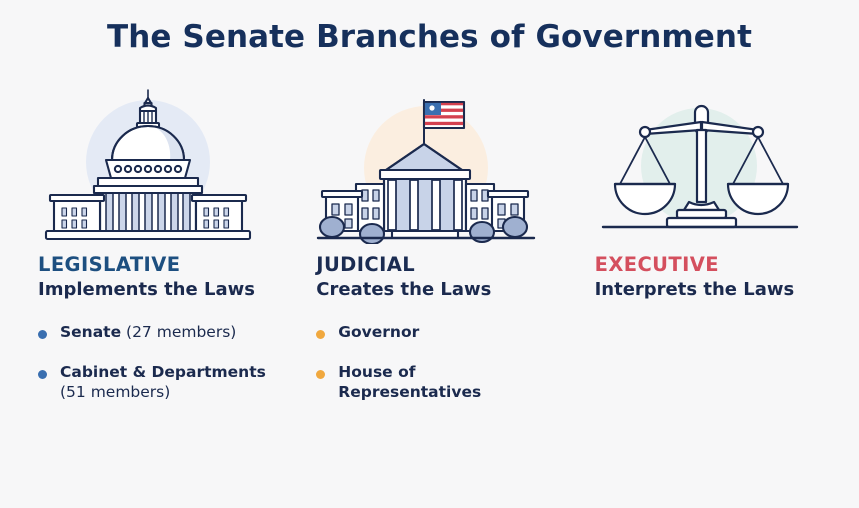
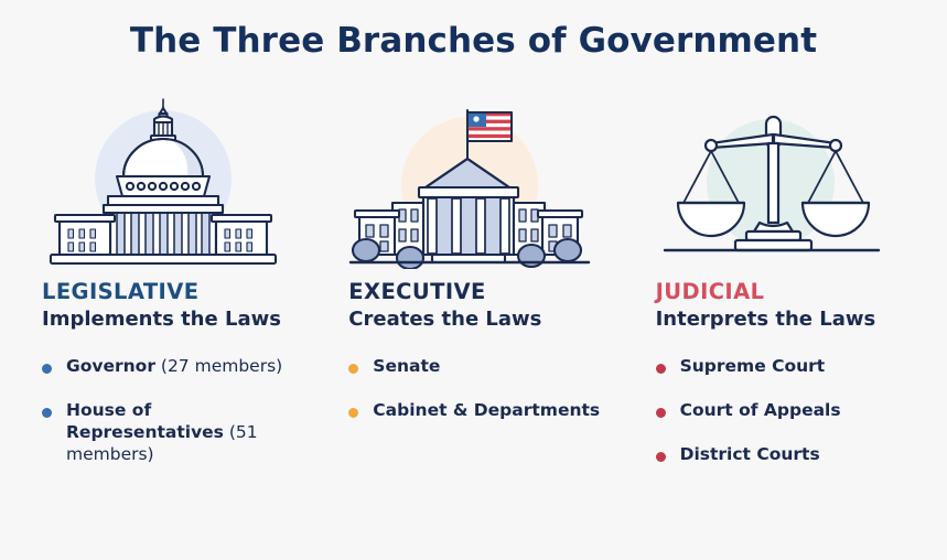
- The Senate Branches of Government
+ The Three Branches of Government
  LEGISLATIVE
  Implements the Laws
- Senate (27 members)
+ Governor (27 members)
- Cabinet & Departments (51 members)
+ House of Representatives (51 members)
- JUDICIAL
+ EXECUTIVE
  Creates the Laws
- Governor
+ Senate
- House of Representatives
+ Cabinet & Departments
- EXECUTIVE
+ JUDICIAL
  Interprets the Laws
+ Supreme Court
+ Court of Appeals
+ District Courts
